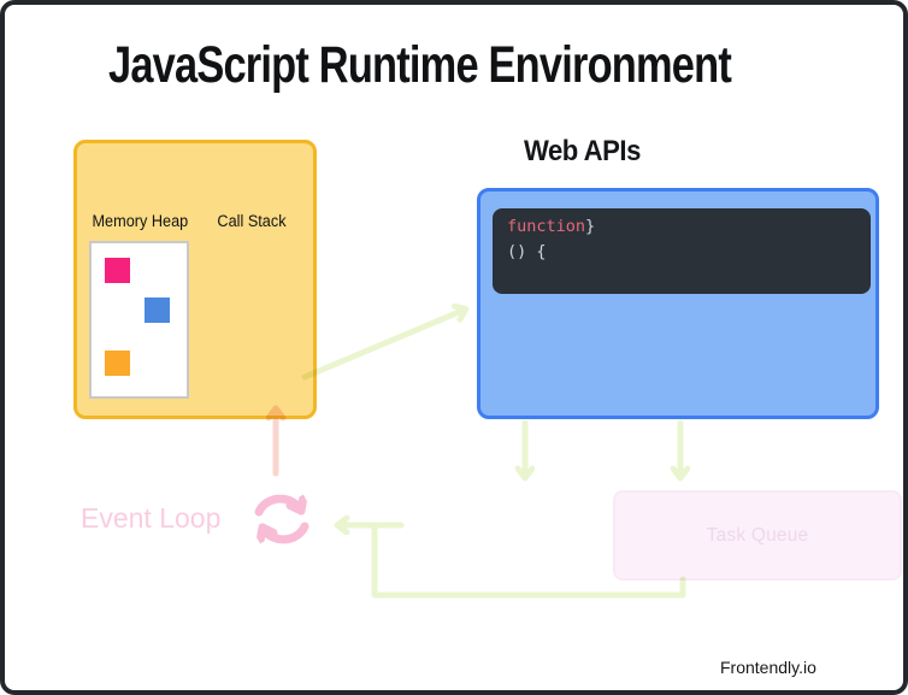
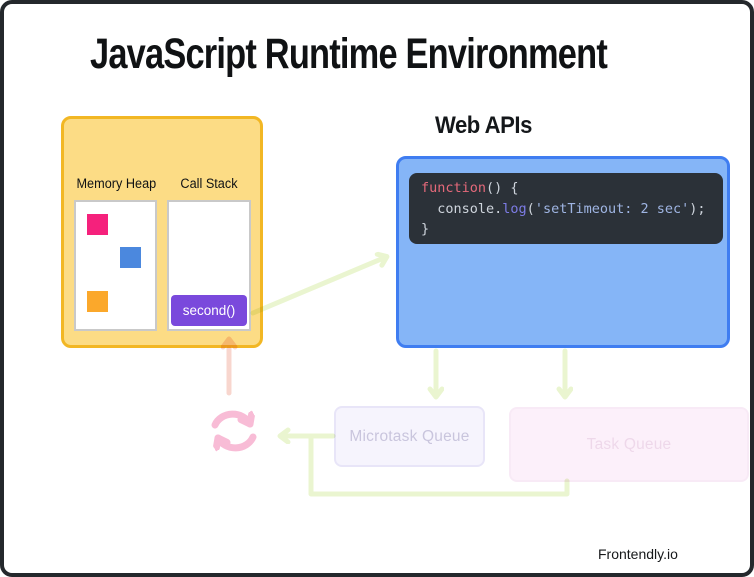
  JavaScript Runtime Environment
  Memory Heap
  Call Stack
+ second()
  Web APIs
- function}
+ function() {
+ console.log('setTimeout: 2 sec');
- () {
+ }
+ Microtask Queue
  Task Queue
- Event Loop
  Frontendly.io
